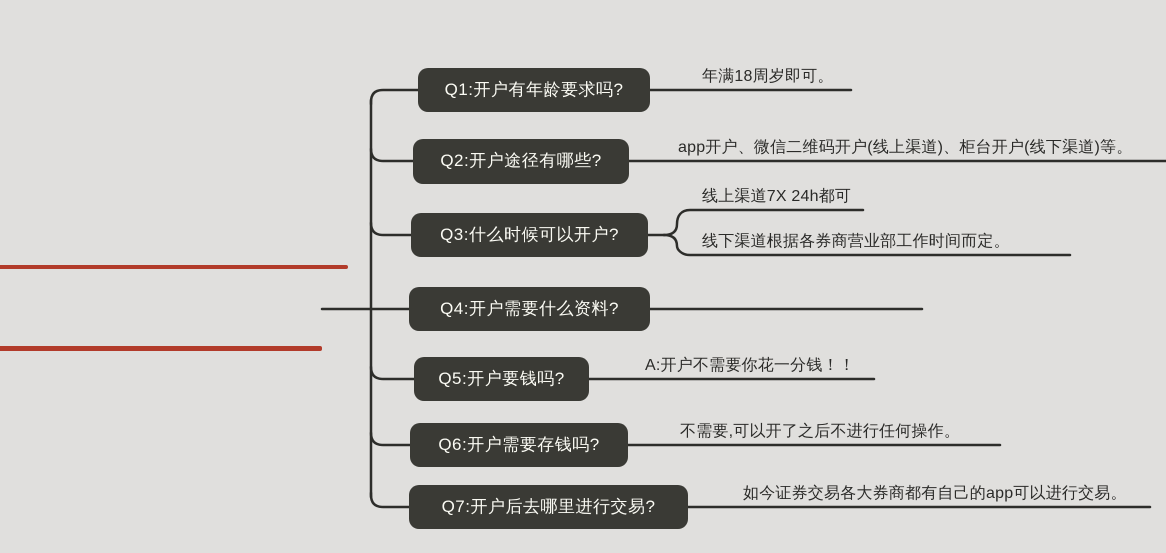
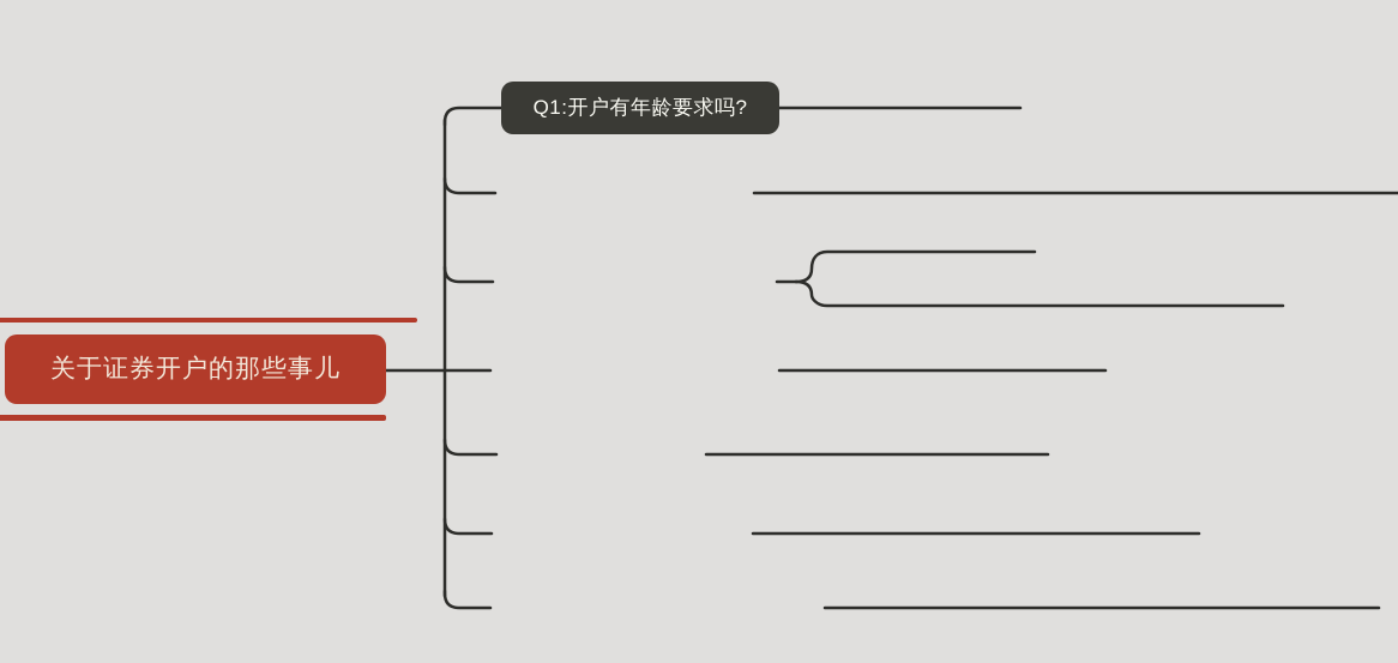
+ 关于证券开户的那些事儿
  Q1:开户有年龄要求吗?
- Q2:开户途径有哪些?
- Q3:什么时候可以开户?
- Q4:开户需要什么资料?
- Q5:开户要钱吗?
- Q6:开户需要存钱吗?
- Q7:开户后去哪里进行交易?
- 年满18周岁即可。
- app开户、微信二维码开户(线上渠道)、柜台开户(线下渠道)等。
- 线上渠道7X 24h都可
- 线下渠道根据各券商营业部工作时间而定。
- A:开户不需要你花一分钱！！
- 不需要,可以开了之后不进行任何操作。
- 如今证券交易各大券商都有自己的app可以进行交易。
